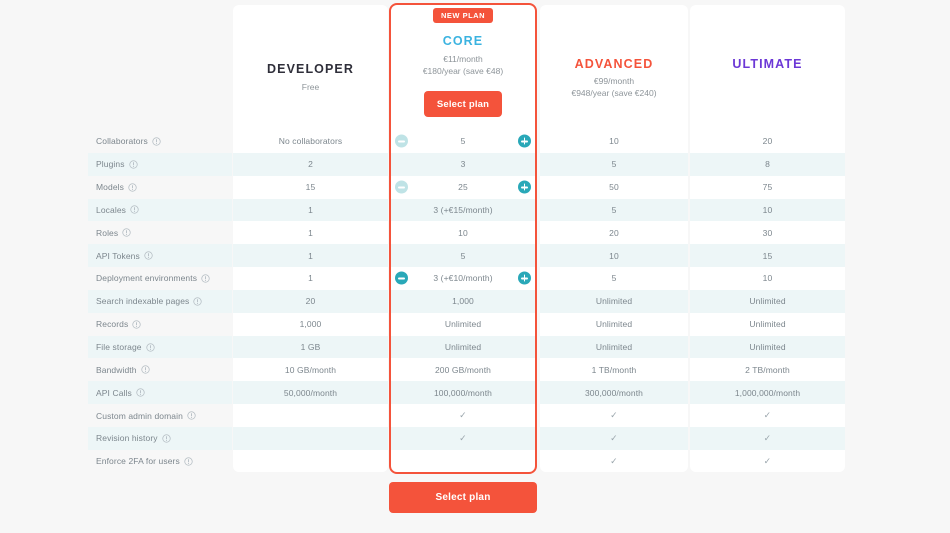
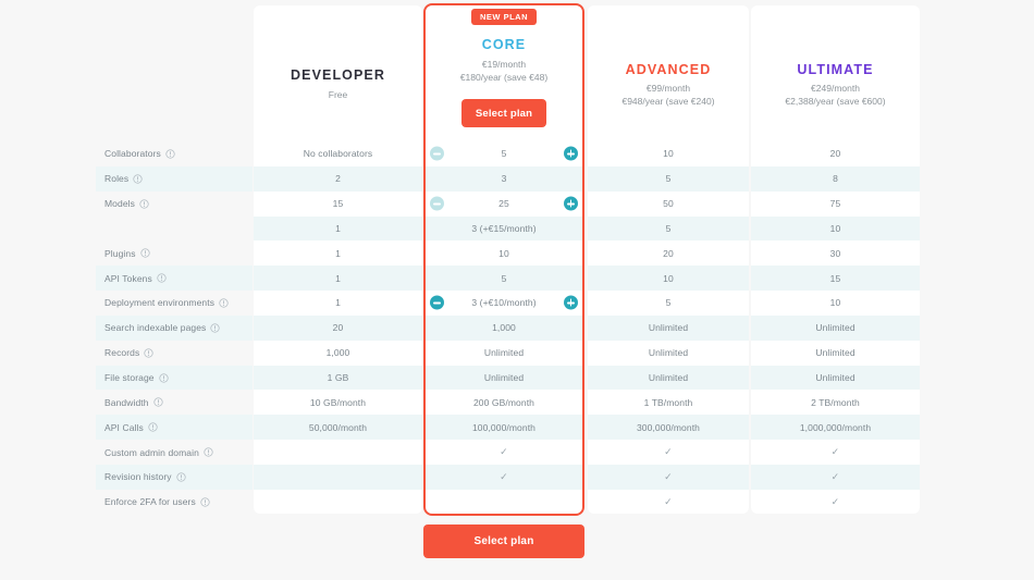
  DEVELOPER
  Free
  NEW PLAN
  CORE
- €11/month
+ €19/month
  €180/year (save €48)
  Select plan
  ADVANCED
  €99/month
  €948/year (save €240)
  ULTIMATE
+ €249/month
+ €2,388/year (save €600)
  Collaborators
  No collaborators
  10
  20
  5
- Plugins
+ Roles
  2
  5
  8
  3
  Models
  15
  50
  75
  25
- Locales
  1
  5
  10
  3 (+€15/month)
- Roles
+ Plugins
  1
  20
  30
  10
  API Tokens
  1
  10
  15
  5
  Deployment environments
  1
  5
  10
  3 (+€10/month)
  Search indexable pages
  20
  Unlimited
  Unlimited
  1,000
  Records
  1,000
  Unlimited
  Unlimited
  Unlimited
  File storage
  1 GB
  Unlimited
  Unlimited
  Unlimited
  Bandwidth
  10 GB/month
  1 TB/month
  2 TB/month
  200 GB/month
  API Calls
  50,000/month
  300,000/month
  1,000,000/month
  100,000/month
  Custom admin domain
  ✓
  ✓
  ✓
  Revision history
  ✓
  ✓
  ✓
  Enforce 2FA for users
  ✓
  ✓
  Select plan
